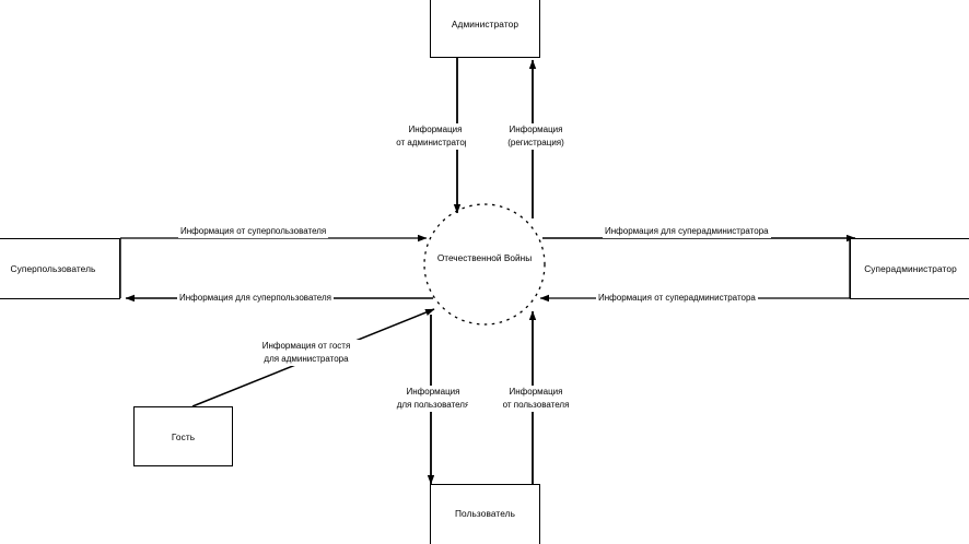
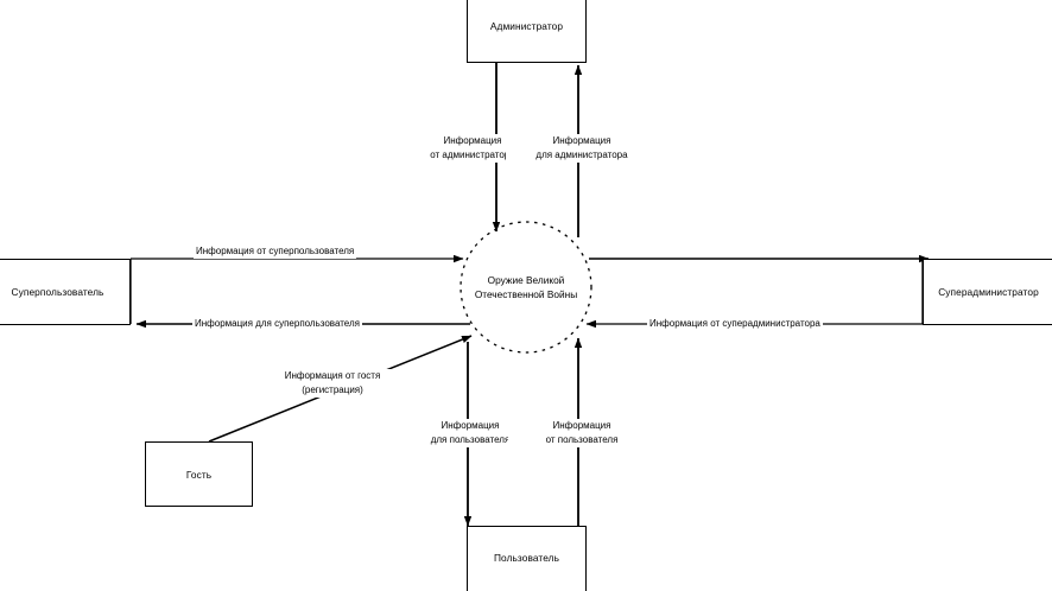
  Администратор
  Суперпользователь
  Суперадминистратор
  Пользователь
  Гость
+ Оружие Великой
  Отечественной Войны
  Информация
  от администрато
  Информация
- (регистрация)
+ для администратора
  Информация от суперпользователя
  Информация для суперпользователя
- Информация для суперадминистратора
  Информация от суперадминистратора
  Информация
  для пользовател
  Информация
  от пользователя
  Информация от гостя
- для администратора
+ (регистрация)
